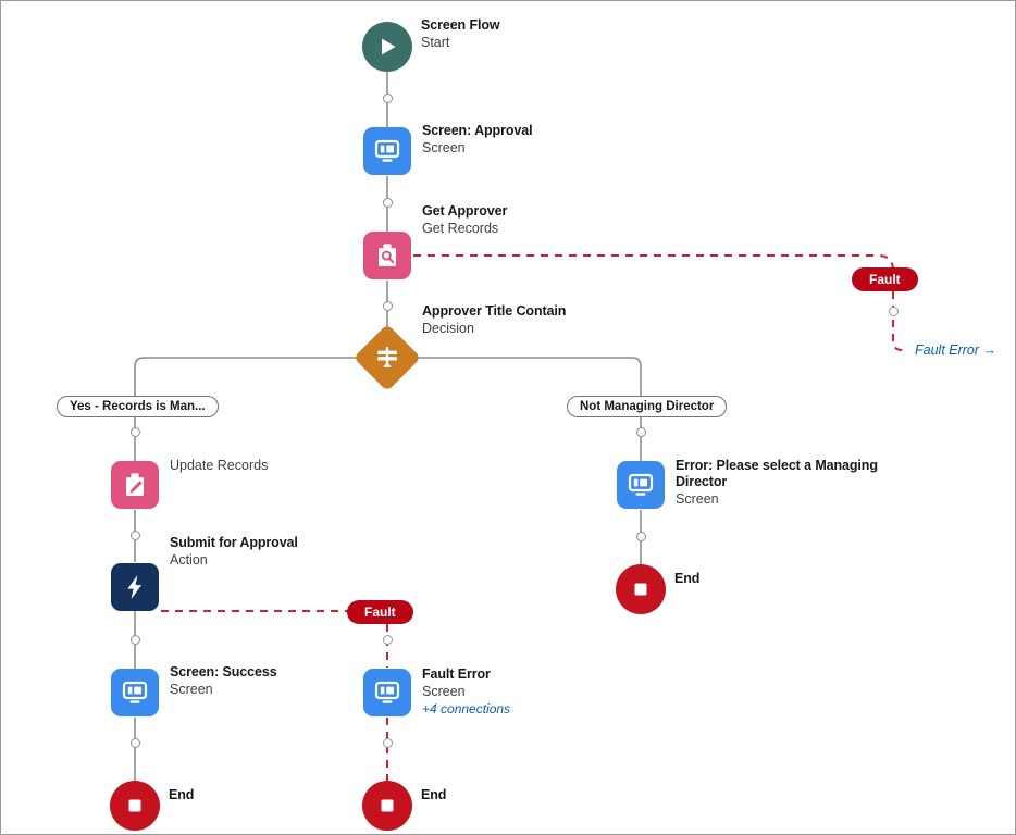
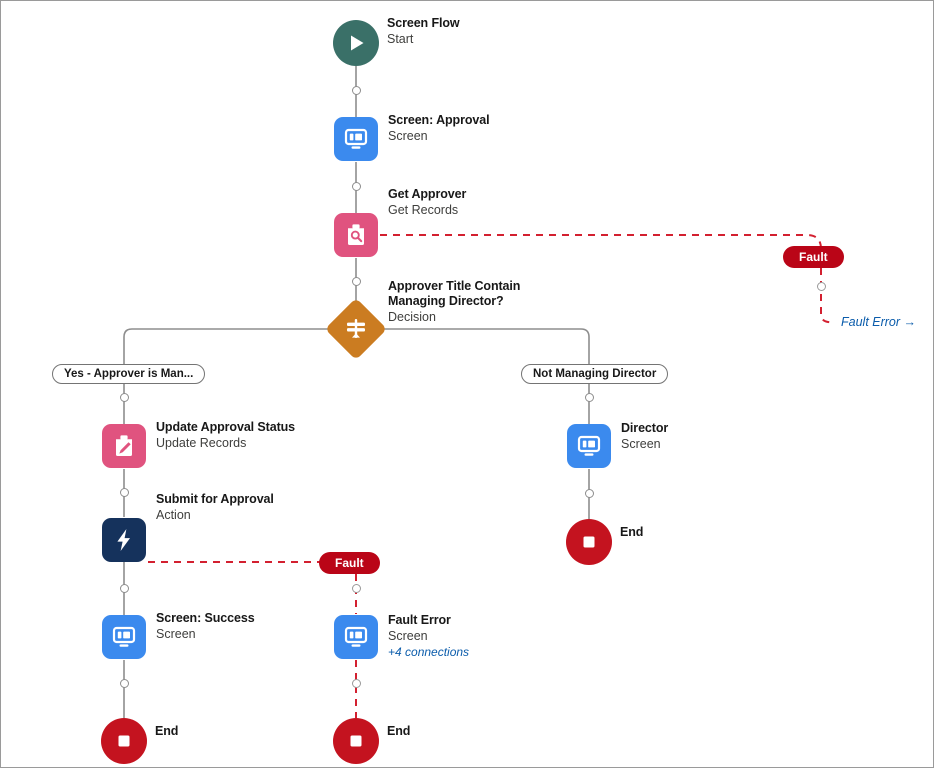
  Screen Flow
  Start
  Screen: Approval
  Screen
  Get Approver
  Get Records
  Approver Title Contain
+ Managing Director?
  Decision
- Yes - Records is Man...
+ Yes - Approver is Man...
  Not Managing Director
+ Update Approval Status
  Update Records
  Submit for Approval
  Action
  Screen: Success
  Screen
  End
  Fault
  Fault Error
  Screen
  +4 connections
  End
- Error: Please select a Managing
  Director
  Screen
  End
  Fault
  Fault Error →
